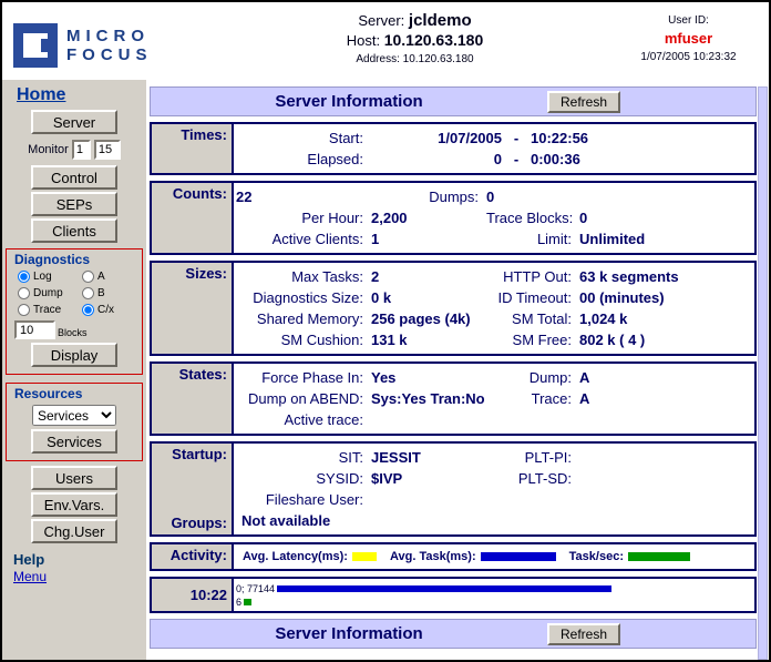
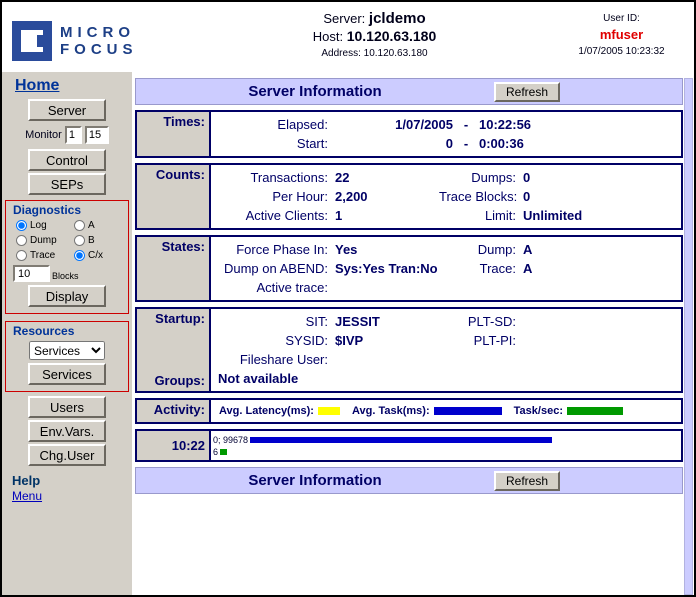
  MICRO
  FOCUS
  Server: jcldemo
  Host: 10.120.63.180
  Address: 10.120.63.180
  User ID:
  mfuser
  1/07/2005 10:23:32
  Home
  Server
  Monitor
  1
  15
  Control
  SEPs
- Clients
  Diagnostics
  Log
  A
  Dump
  B
  Trace
  C/x
  10
  Blocks
  Display
  Resources
  Services
  Services
  Users
  Env.Vars.
  Chg.User
  Help
  Menu
  Server Information
  Refresh
  Times:
- Start:
+ Elapsed:
  1/07/2005
  -
  10:22:56
- Elapsed:
+ Start:
  0
  -
  0:00:36
  Counts:
+ Transactions:
  22
  Dumps:
  0
  Per Hour:
  2,200
  Trace Blocks:
  0
  Active Clients:
  1
  Limit:
  Unlimited
- Sizes:
- Max Tasks:
- 2
- HTTP Out:
- 63 k segments
- Diagnostics Size:
- 0 k
- ID Timeout:
- 00 (minutes)
- Shared Memory:
- 256 pages (4k)
- SM Total:
- 1,024 k
- SM Cushion:
- 131 k
- SM Free:
- 802 k ( 4 )
  States:
  Force Phase In:
  Yes
  Dump:
  A
  Dump on ABEND:
  Sys:Yes Tran:No
  Trace:
  A
  Active trace:
  Startup:
  Groups:
  SIT:
  JESSIT
- PLT-PI:
+ PLT-SD:
  SYSID:
  $IVP
- PLT-SD:
+ PLT-PI:
  Fileshare User:
  Not available
  Activity:
  Avg. Latency(ms):
  Avg. Task(ms):
  Task/sec:
  10:22
- 0; 77144
+ 0; 99678
  6
  Server Information
  Refresh
